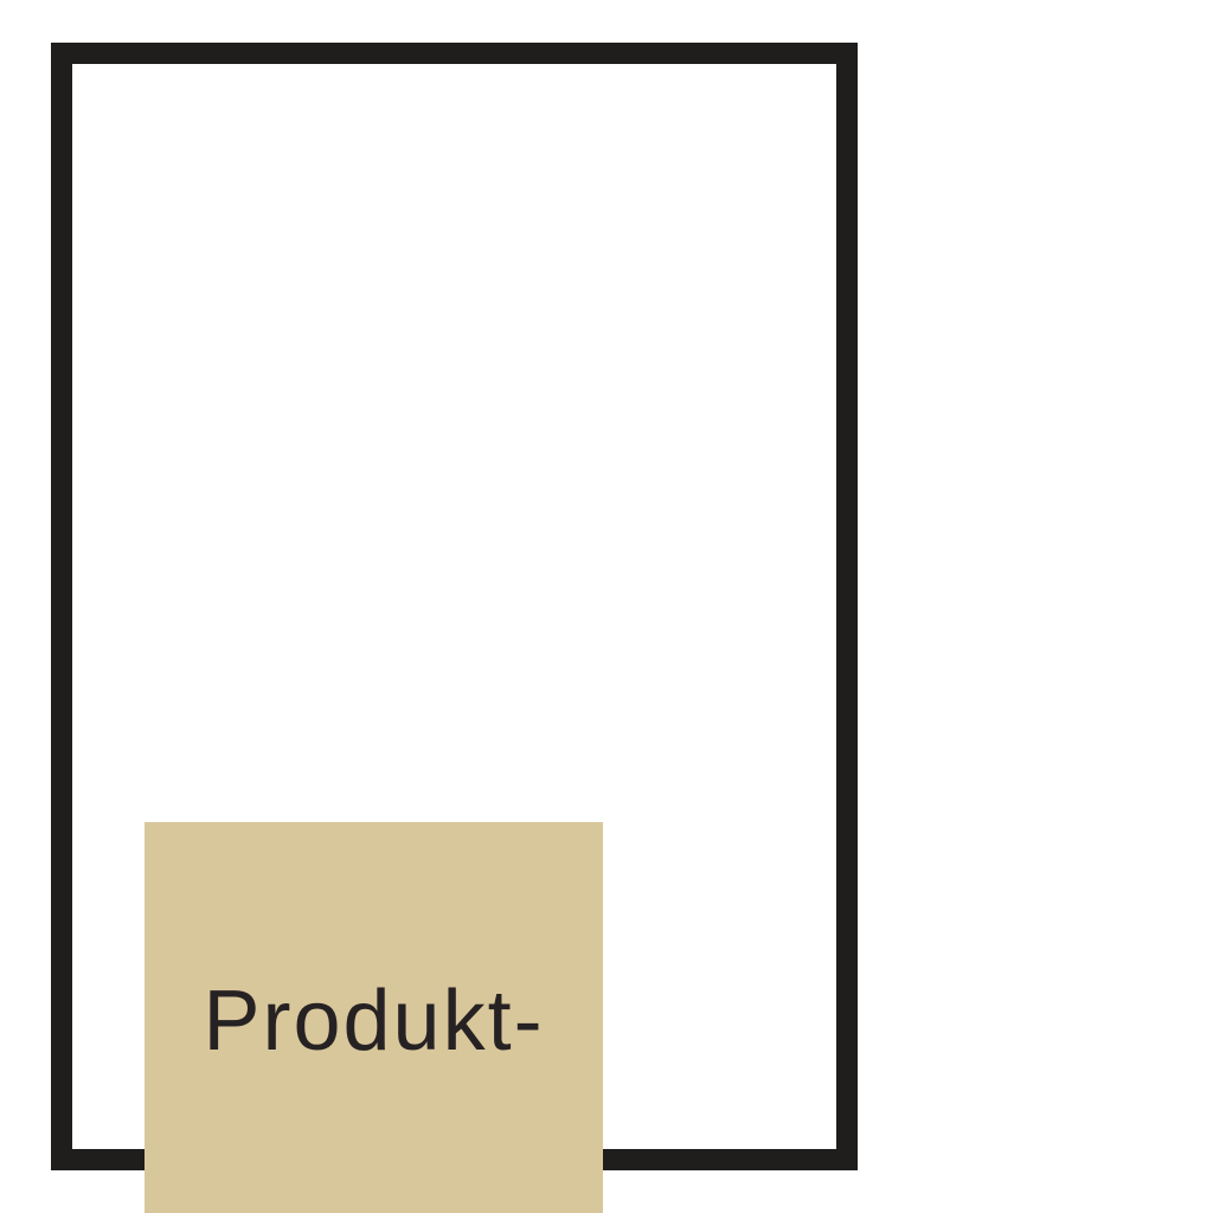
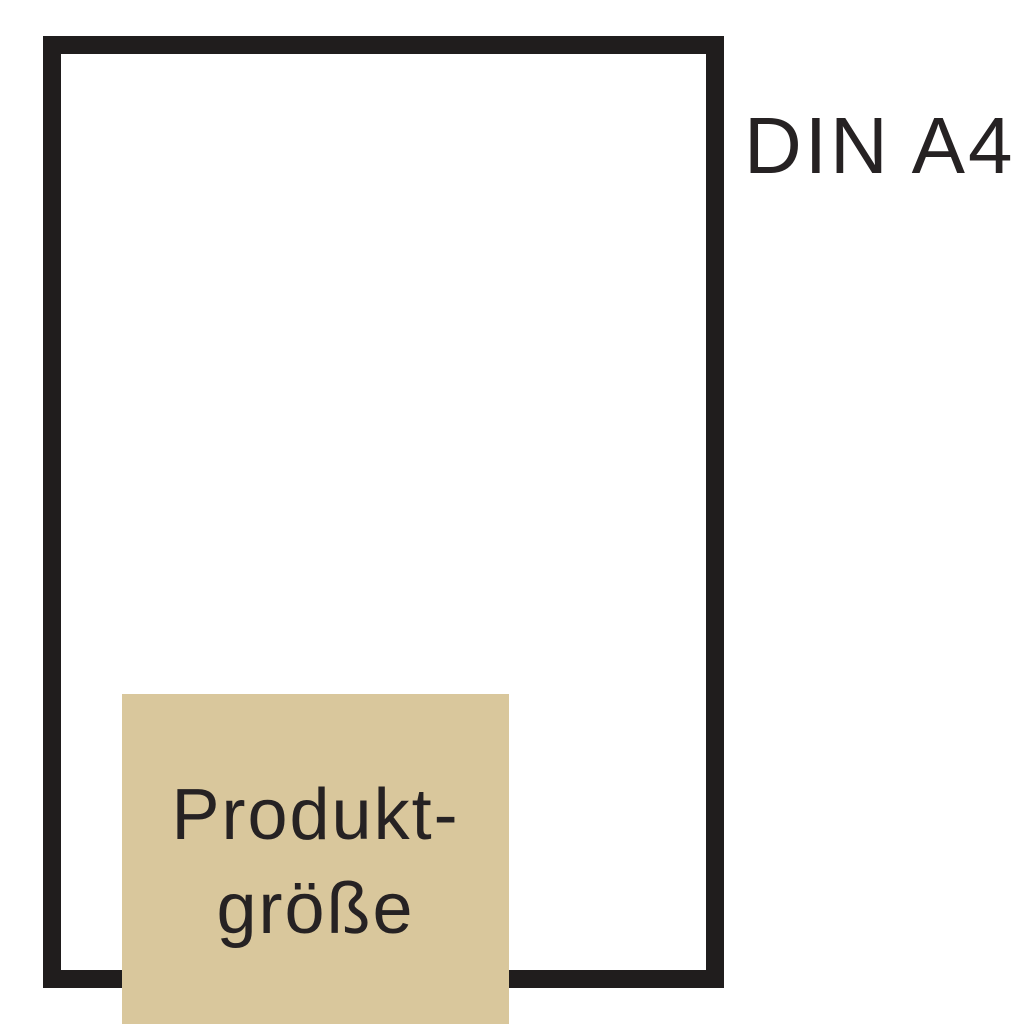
  Produkt-
+ größe
+ DIN A4
